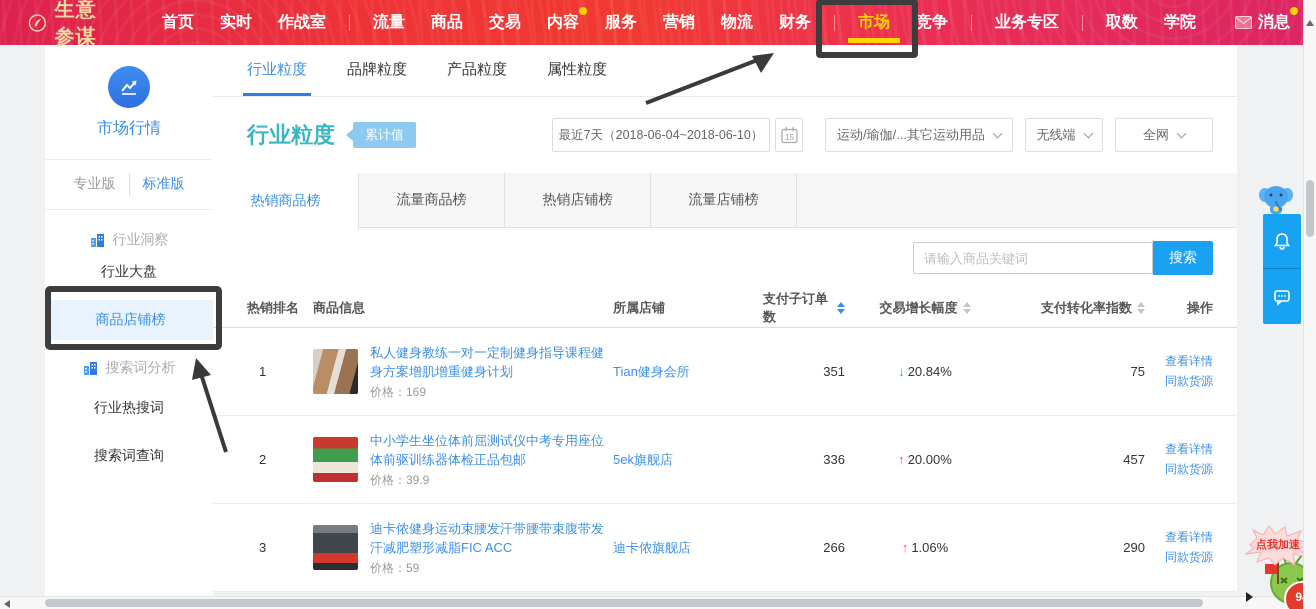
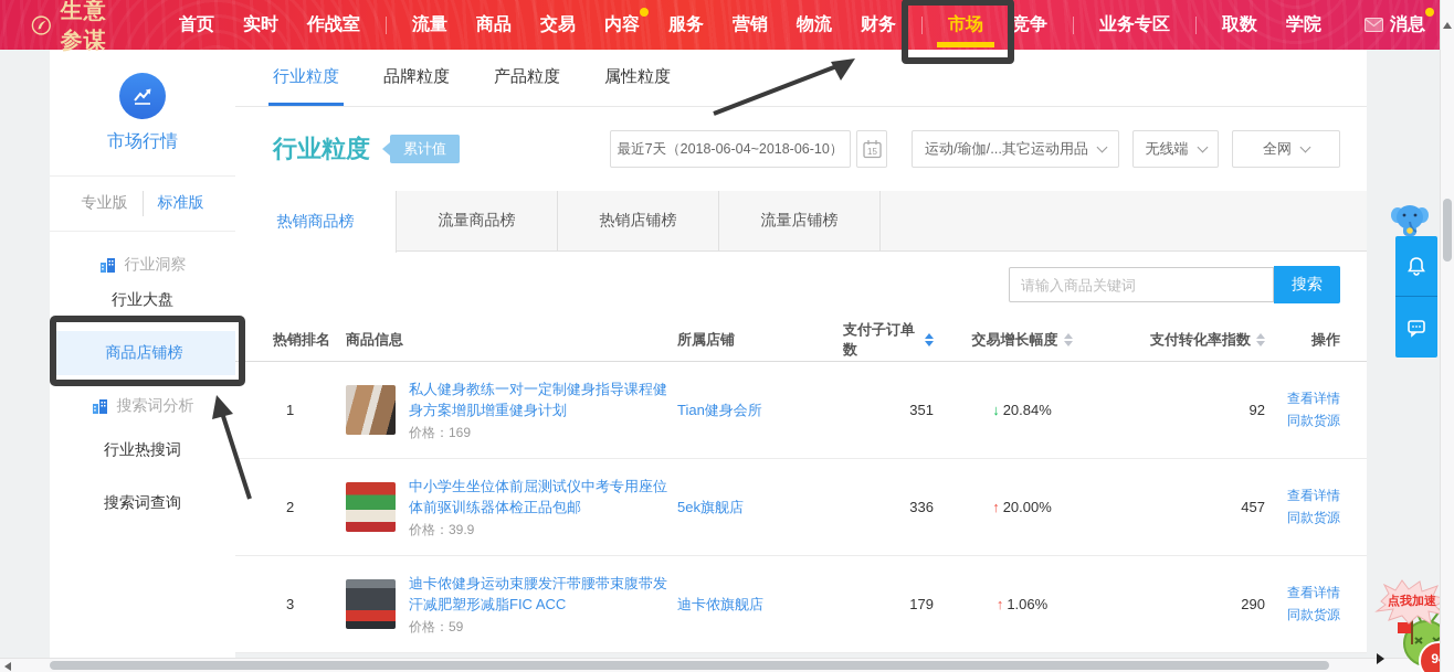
  生意参谋
  首页
  实时
  作战室
  流量
  商品
  交易
  内容
  服务
  营销
  物流
  财务
  市场
  竞争
  业务专区
  取数
  学院
  消息
  市场行情
  专业版
  标准版
  行业洞察
  行业大盘
  商品店铺榜
  搜索词分析
  行业热搜词
  搜索词查询
  行业粒度
  品牌粒度
  产品粒度
  属性粒度
  行业粒度
  累计值
  最近7天（2018-06-04~2018-06-10）
  15
  运动/瑜伽/...其它运动用品
  无线端
  全网
  热销商品榜
  流量商品榜
  热销店铺榜
  流量店铺榜
  请输入商品关键词
  搜索
  热销排名
  商品信息
  所属店铺
  支付子订单数
  交易增长幅度
  支付转化率指数
  操作
  1
  私人健身教练一对一定制健身指导课程健身方案增肌增重健身计划
  价格：169
  Tian健身会所
  351
  ↓
  20.84%
- 75
+ 92
  查看详情
  同款货源
  2
  中小学生坐位体前屈测试仪中考专用座位体前驱训练器体检正品包邮
  价格：39.9
  5ek旗舰店
  336
  ↑
  20.00%
  457
  查看详情
  同款货源
  3
  迪卡侬健身运动束腰发汗带腰带束腹带发汗减肥塑形减脂FIC ACC
  价格：59
  迪卡侬旗舰店
- 266
+ 179
  ↑
  1.06%
  290
  查看详情
  同款货源
  点我加速
